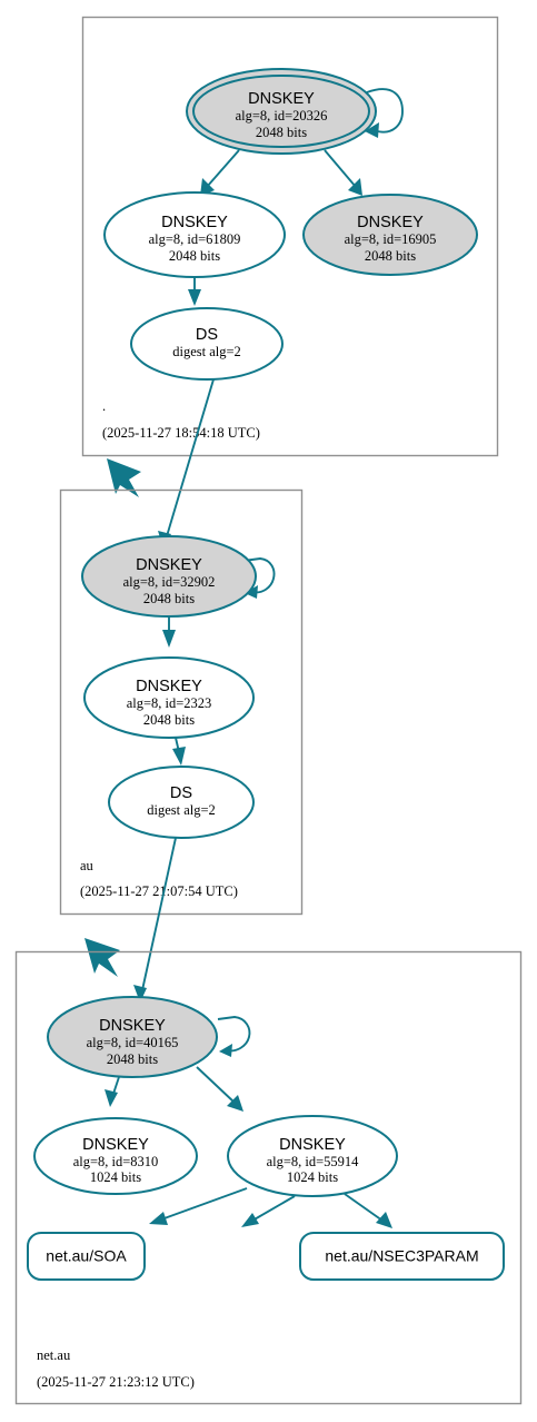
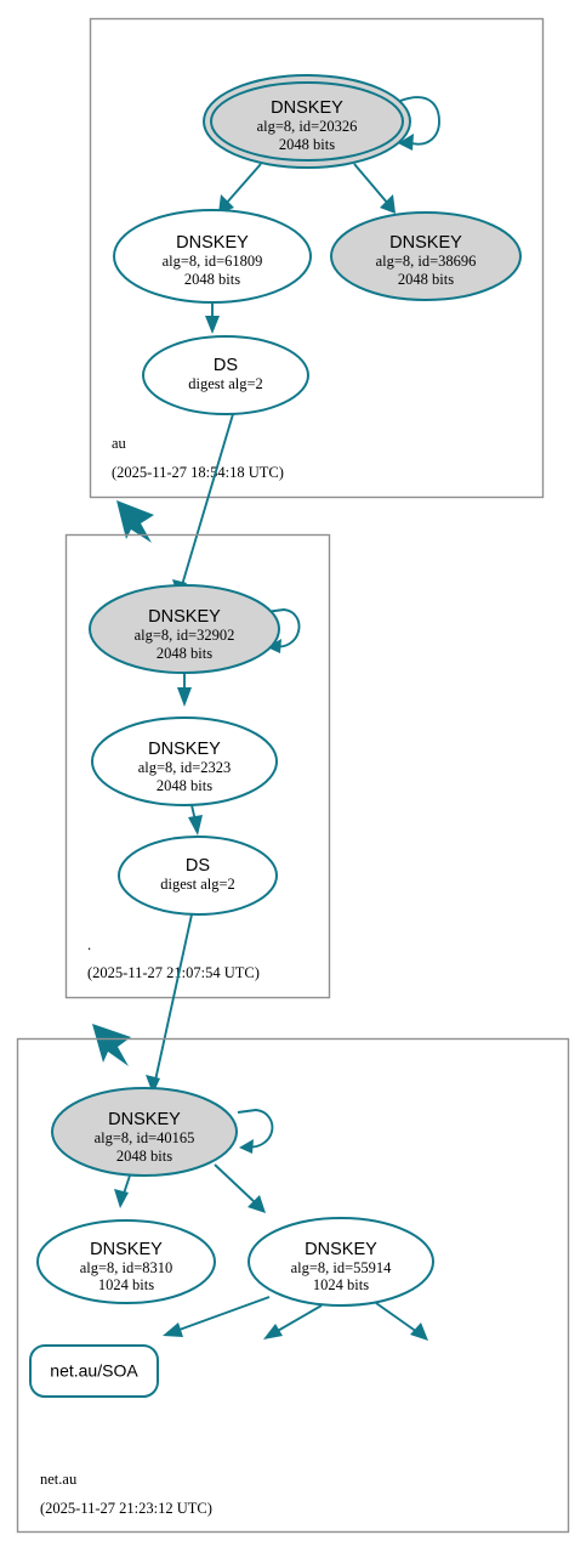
  DNSKEY
  alg=8, id=20326
  2048 bits
  DNSKEY
  alg=8, id=61809
  2048 bits
  DNSKEY
- alg=8, id=16905
+ alg=8, id=38696
  2048 bits
  DS
  digest alg=2
- .
+ au
  (2025-11-27 18:54:18 UTC)
  DNSKEY
  alg=8, id=32902
  2048 bits
  DNSKEY
  alg=8, id=2323
  2048 bits
  DS
  digest alg=2
- au
+ .
  (2025-11-27 21:07:54 UTC)
  DNSKEY
  alg=8, id=40165
  2048 bits
  DNSKEY
  alg=8, id=8310
  1024 bits
  DNSKEY
  alg=8, id=55914
  1024 bits
  net.au/SOA
- net.au/NSEC3PARAM
  net.au
  (2025-11-27 21:23:12 UTC)
